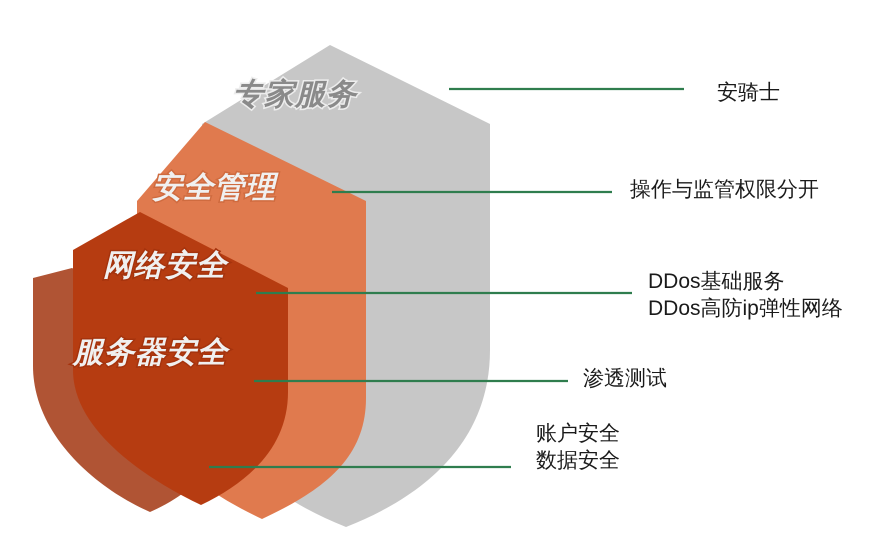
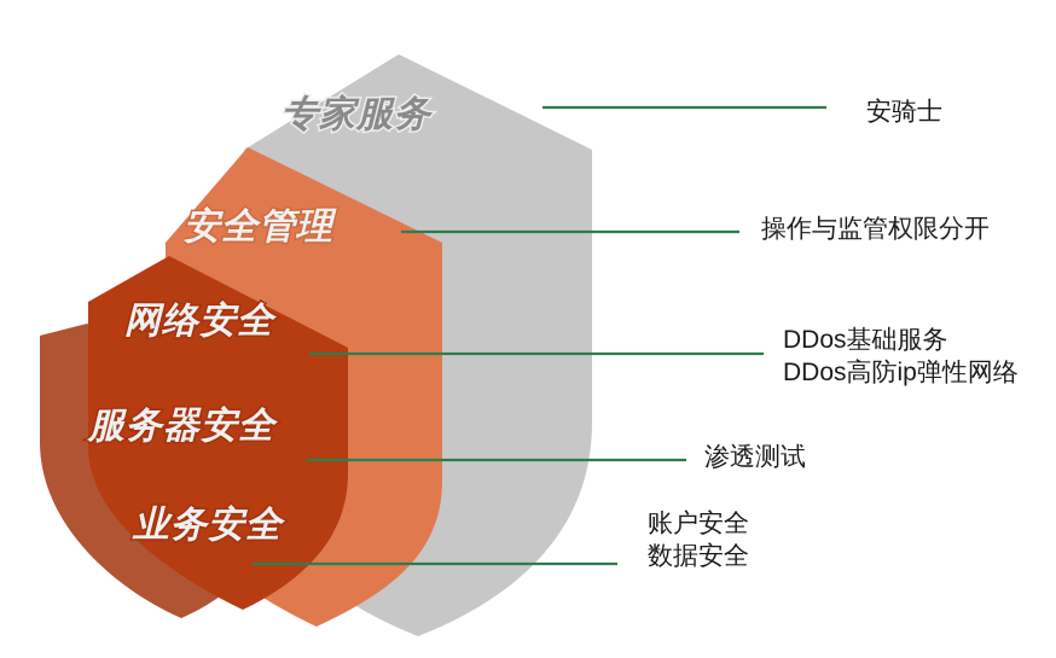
  专家服务
  安全管理
  网络安全
  服务器安全
+ 业务安全
  安骑士
  操作与监管权限分开
  DDos基础服务
  DDos高防ip弹性网络
  渗透测试
  账户安全
  数据安全
